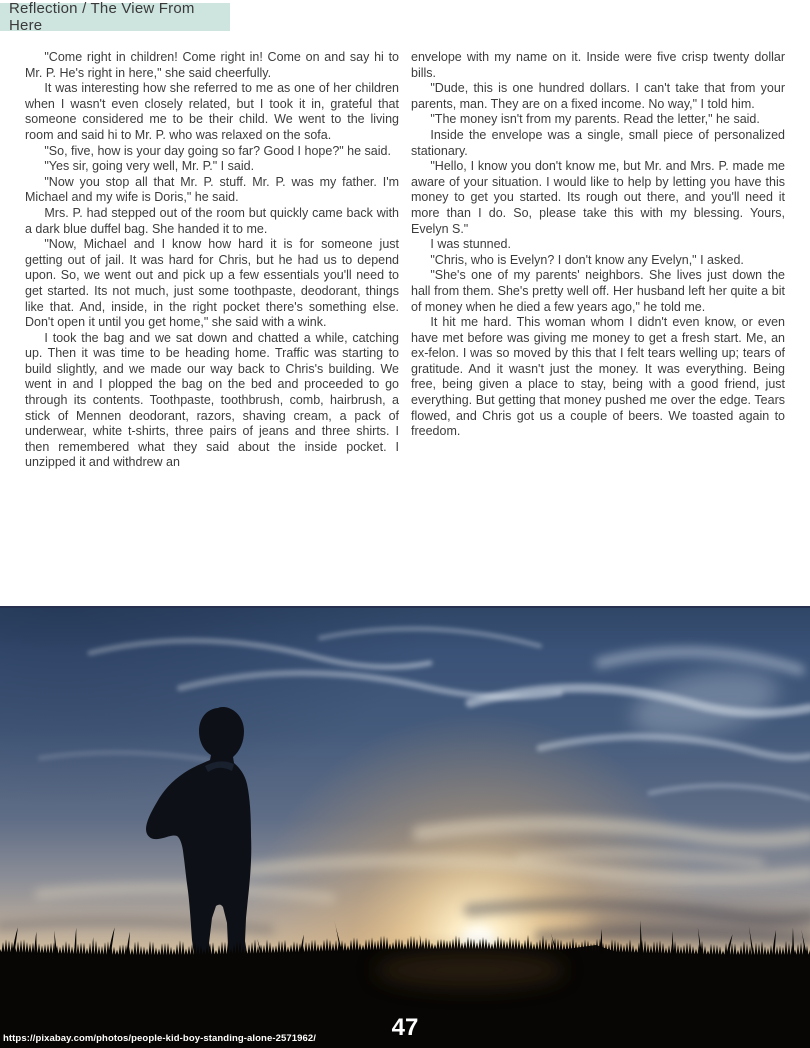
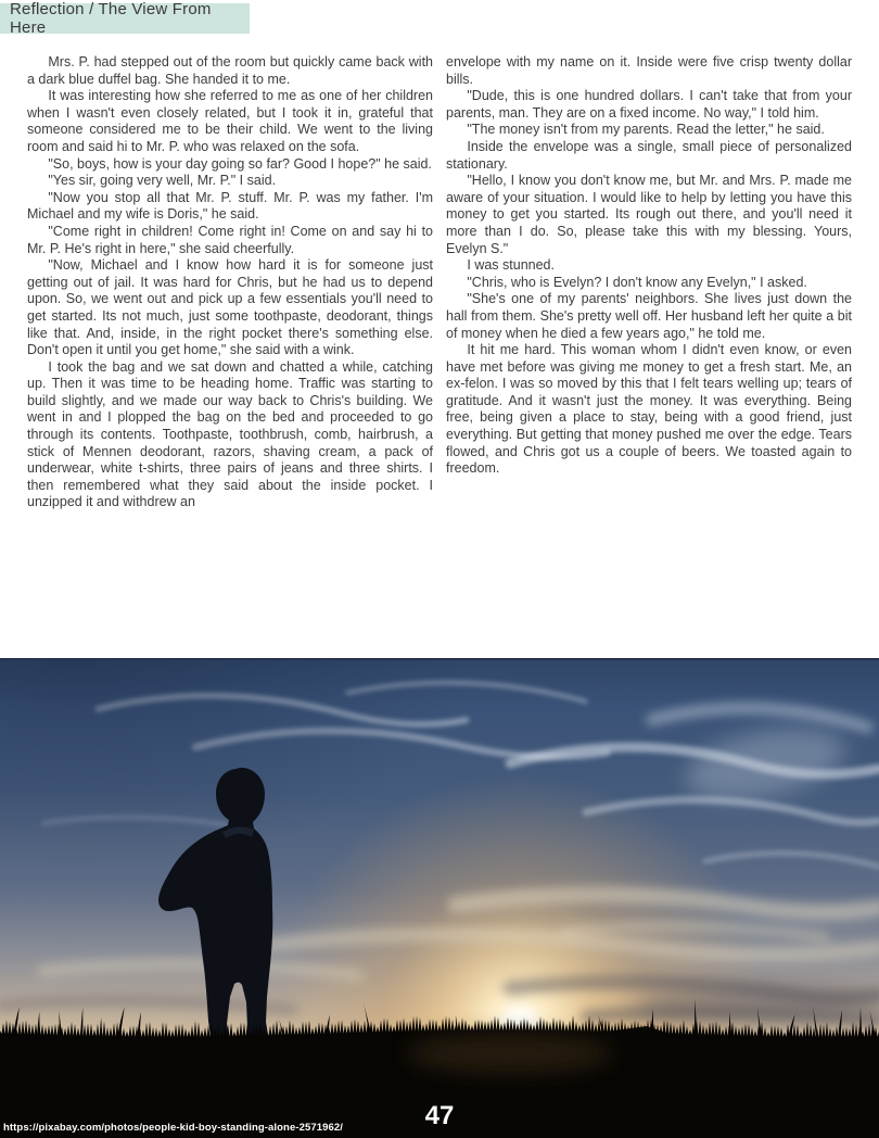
  Reflection / The View From Here
- "Come right in children! Come right in! Come on and say hi to Mr. P. He's right in here," she said cheerfully.
+ Mrs. P. had stepped out of the room but quickly came back with a dark blue duffel bag. She handed it to me.
  It was interesting how she referred to me as one of her children when I wasn't even closely related, but I took it in, grateful that someone considered me to be their child. We went to the living room and said hi to Mr. P. who was relaxed on the sofa.
- "So, five, how is your day going so far? Good I hope?" he said.
+ "So, boys, how is your day going so far? Good I hope?" he said.
  "Yes sir, going very well, Mr. P." I said.
  "Now you stop all that Mr. P. stuff. Mr. P. was my father. I'm Michael and my wife is Doris," he said.
- Mrs. P. had stepped out of the room but quickly came back with a dark blue duffel bag. She handed it to me.
+ "Come right in children! Come right in! Come on and say hi to Mr. P. He's right in here," she said cheerfully.
  "Now, Michael and I know how hard it is for someone just getting out of jail. It was hard for Chris, but he had us to depend upon. So, we went out and pick up a few essentials you'll need to get started. Its not much, just some toothpaste, deodorant, things like that. And, inside, in the right pocket there's something else. Don't open it until you get home," she said with a wink.
  I took the bag and we sat down and chatted a while, catching up. Then it was time to be heading home. Traffic was starting to build slightly, and we made our way back to Chris's building. We went in and I plopped the bag on the bed and proceeded to go through its contents. Toothpaste, toothbrush, comb, hairbrush, a stick of Mennen deodorant, razors, shaving cream, a pack of underwear, white t-shirts, three pairs of jeans and three shirts. I then remembered what they said about the inside pocket. I unzipped it and withdrew an
  envelope with my name on it. Inside were five crisp twenty dollar bills.
  "Dude, this is one hundred dollars. I can't take that from your parents, man. They are on a fixed income. No way," I told him.
  "The money isn't from my parents. Read the letter," he said.
  Inside the envelope was a single, small piece of personalized stationary.
  "Hello, I know you don't know me, but Mr. and Mrs. P. made me aware of your situation. I would like to help by letting you have this money to get you started. Its rough out there, and you'll need it more than I do. So, please take this with my blessing. Yours, Evelyn S."
  I was stunned.
  "Chris, who is Evelyn? I don't know any Evelyn," I asked.
  "She's one of my parents' neighbors. She lives just down the hall from them. She's pretty well off. Her husband left her quite a bit of money when he died a few years ago," he told me.
  It hit me hard. This woman whom I didn't even know, or even have met before was giving me money to get a fresh start. Me, an ex-felon. I was so moved by this that I felt tears welling up; tears of gratitude. And it wasn't just the money. It was everything. Being free, being given a place to stay, being with a good friend, just everything. But getting that money pushed me over the edge. Tears flowed, and Chris got us a couple of beers. We toasted again to freedom.
  https://pixabay.com/photos/people-kid-boy-standing-alone-2571962/
  47
